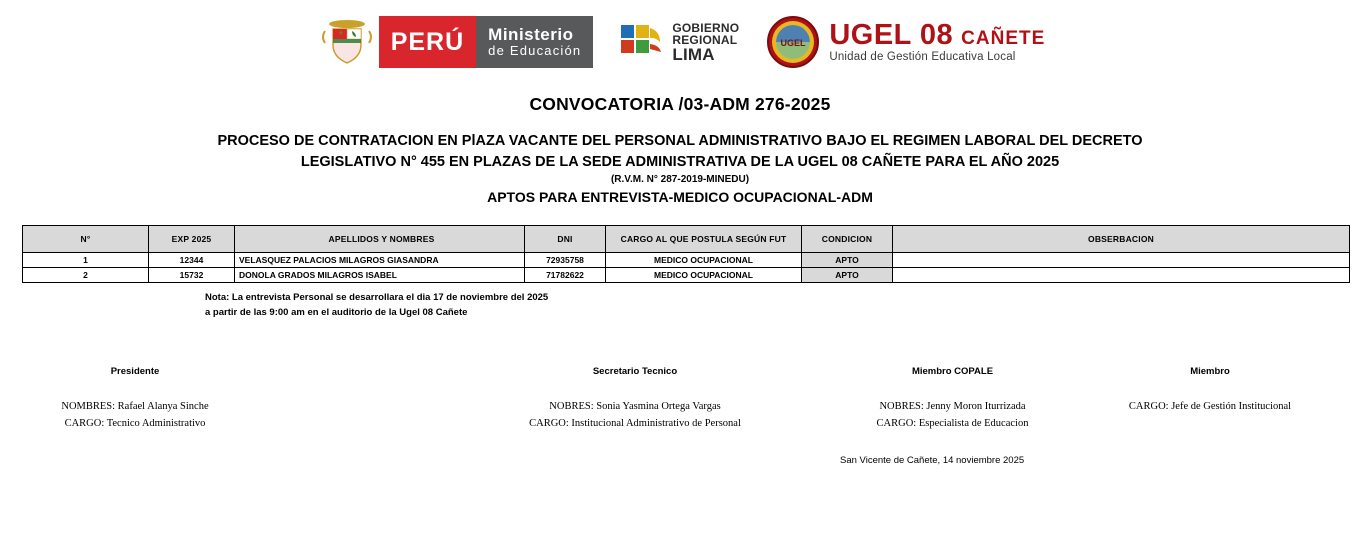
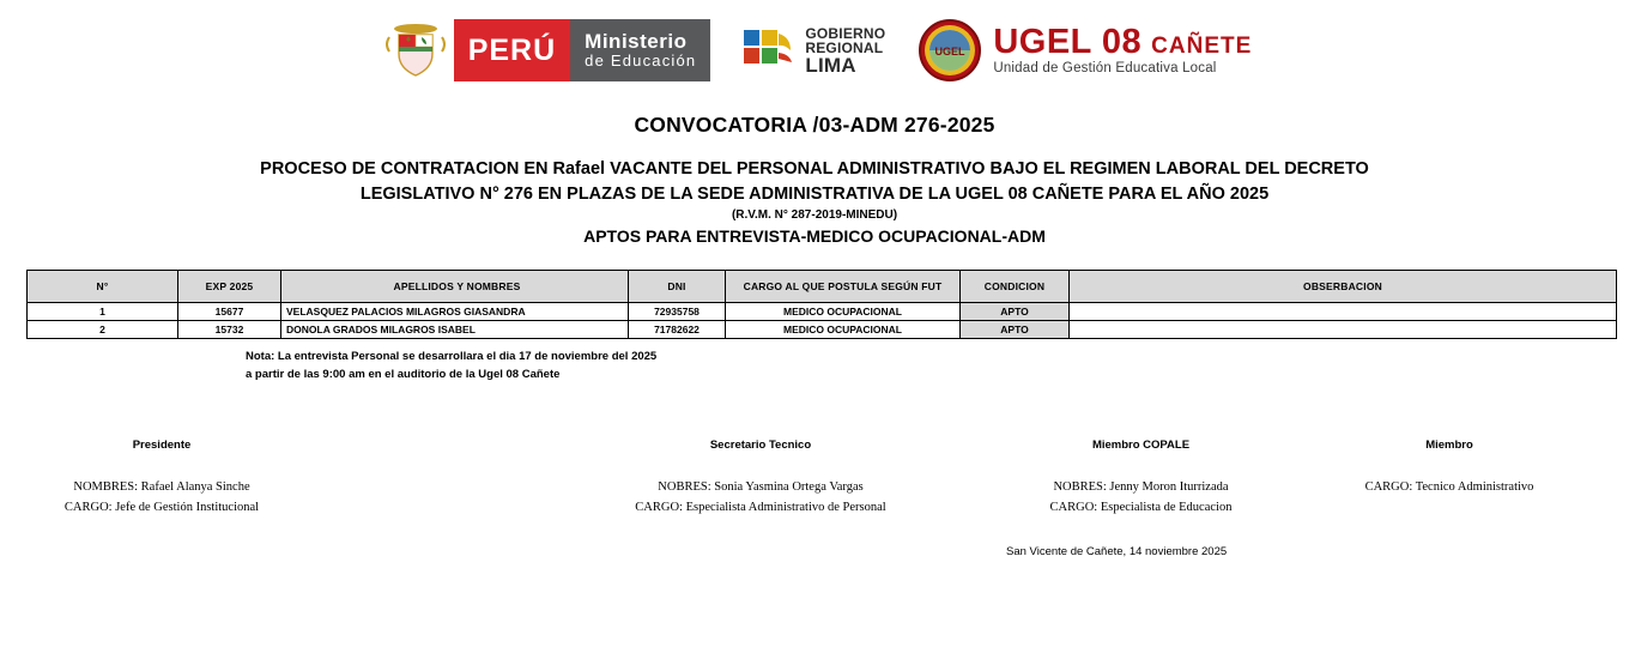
  PERÚ
  Ministerio
  de Educación
  GOBIERNO
  REGIONAL
  LIMA
  UGEL
  UGEL 08
  CAÑETE
  Unidad de Gestión Educativa Local
  CONVOCATORIA /03-ADM 276-2025
- PROCESO DE CONTRATACION EN PlAZA VACANTE DEL PERSONAL ADMINISTRATIVO BAJO EL REGIMEN LABORAL DEL DECRETO
+ PROCESO DE CONTRATACION EN Rafael VACANTE DEL PERSONAL ADMINISTRATIVO BAJO EL REGIMEN LABORAL DEL DECRETO
- LEGISLATIVO N° 455 EN PLAZAS DE LA SEDE ADMINISTRATIVA DE LA UGEL 08 CAÑETE PARA EL AÑO 2025
+ LEGISLATIVO N° 276 EN PLAZAS DE LA SEDE ADMINISTRATIVA DE LA UGEL 08 CAÑETE PARA EL AÑO 2025
  (R.V.M. N° 287-2019-MINEDU)
  APTOS PARA ENTREVISTA-MEDICO OCUPACIONAL-ADM
  N°	EXP 2025	APELLIDOS Y NOMBRES	DNI	CARGO AL QUE POSTULA SEGÚN FUT	CONDICION	OBSERBACION
- 1	12344	VELASQUEZ PALACIOS MILAGROS GIASANDRA	72935758	MEDICO OCUPACIONAL	APTO
+ 1	15677	VELASQUEZ PALACIOS MILAGROS GIASANDRA	72935758	MEDICO OCUPACIONAL	APTO
  2	15732	DONOLA GRADOS MILAGROS ISABEL	71782622	MEDICO OCUPACIONAL	APTO
  Nota: La entrevista Personal se desarrollara el dia 17 de noviembre del 2025
  a partir de las 9:00 am en el auditorio de la Ugel 08 Cañete
  Presidente
  NOMBRES: Rafael Alanya Sinche
- CARGO: Tecnico Administrativo
+ CARGO: Jefe de Gestión Institucional
  Secretario Tecnico
  NOBRES: Sonia Yasmina Ortega Vargas
- CARGO: Institucional Administrativo de Personal
+ CARGO: Especialista Administrativo de Personal
  Miembro COPALE
  NOBRES: Jenny Moron Iturrizada
  CARGO: Especialista de Educacion
  Miembro
- CARGO: Jefe de Gestión Institucional
+ CARGO: Tecnico Administrativo
  San Vicente de Cañete, 14 noviembre 2025
